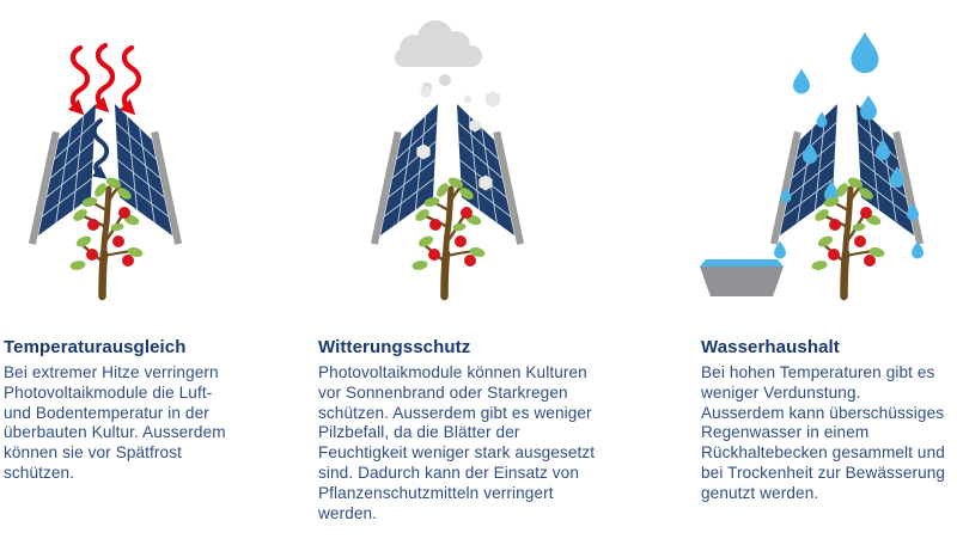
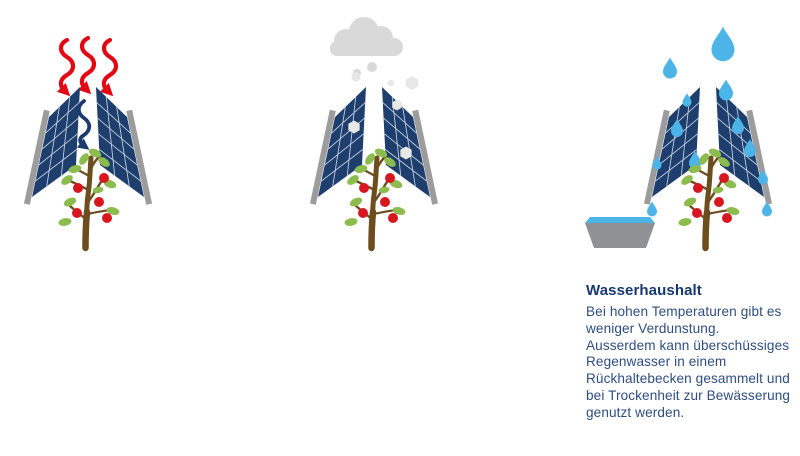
- Temperaturausgleich
- Bei extremer Hitze verringern
- Photovoltaikmodule die Luft-
- und Bodentemperatur in der
- überbauten Kultur. Ausserdem
- können sie vor Spätfrost
- schützen.
- Witterungsschutz
- Photovoltaikmodule können Kulturen
- vor Sonnenbrand oder Starkregen
- schützen. Ausserdem gibt es weniger
- Pilzbefall, da die Blätter der
- Feuchtigkeit weniger stark ausgesetzt
- sind. Dadurch kann der Einsatz von
- Pflanzenschutzmitteln verringert
- werden.
  Wasserhaushalt
  Bei hohen Temperaturen gibt es
  weniger Verdunstung.
  Ausserdem kann überschüssiges
  Regenwasser in einem
  Rückhaltebecken gesammelt und
  bei Trockenheit zur Bewässerung
  genutzt werden.
